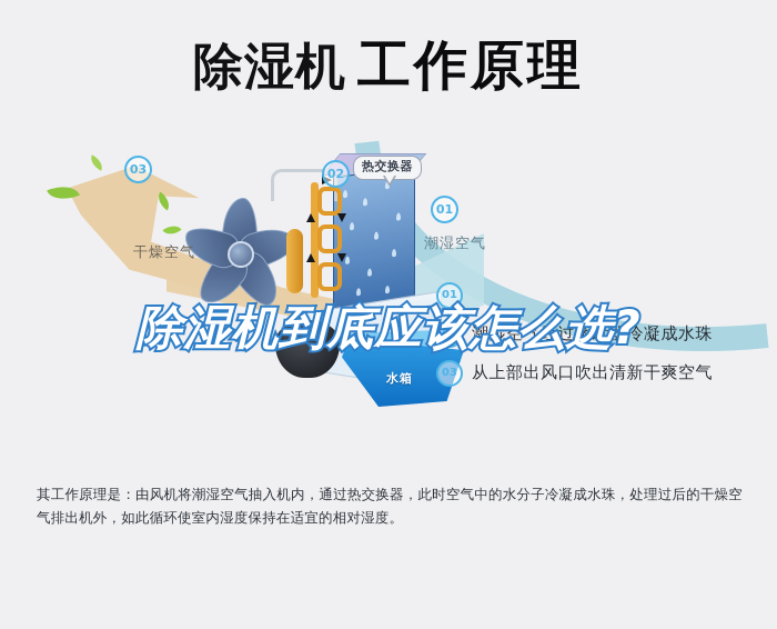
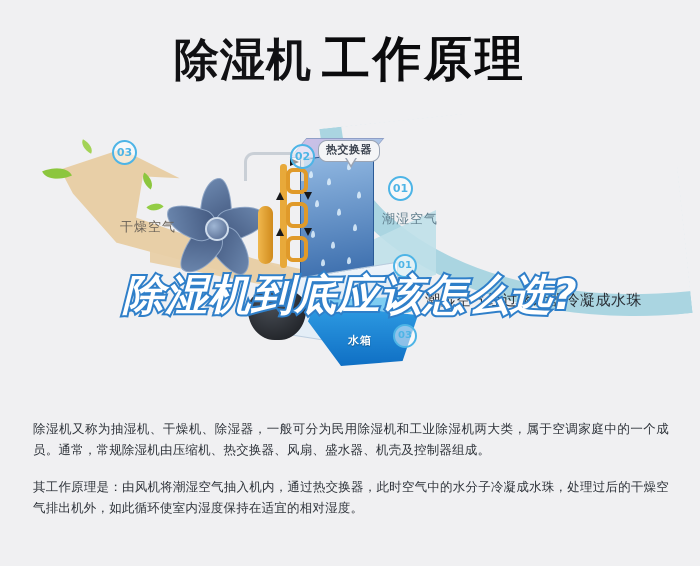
  除湿机 工作原理
  水箱
  03
  干燥空气
  02
  热交换器
  01
  潮湿空气
  01
  02
  潮湿空气经过蒸发器冷凝成水珠
  03
- 从上部出风口吹出清新干爽空气
  除湿机到底应该怎么选?
+ 除湿机又称为抽湿机、干燥机、除湿器，一般可分为民用除湿机和工业除湿机两大类，属于空调家庭中的一个成员。通常，常规除湿机由压缩机、热交换器、风扇、盛水器、机壳及控制器组成。
  其工作原理是：由风机将潮湿空气抽入机内，通过热交换器，此时空气中的水分子冷凝成水珠，处理过后的干燥空气排出机外，如此循环使室内湿度保持在适宜的相对湿度。
